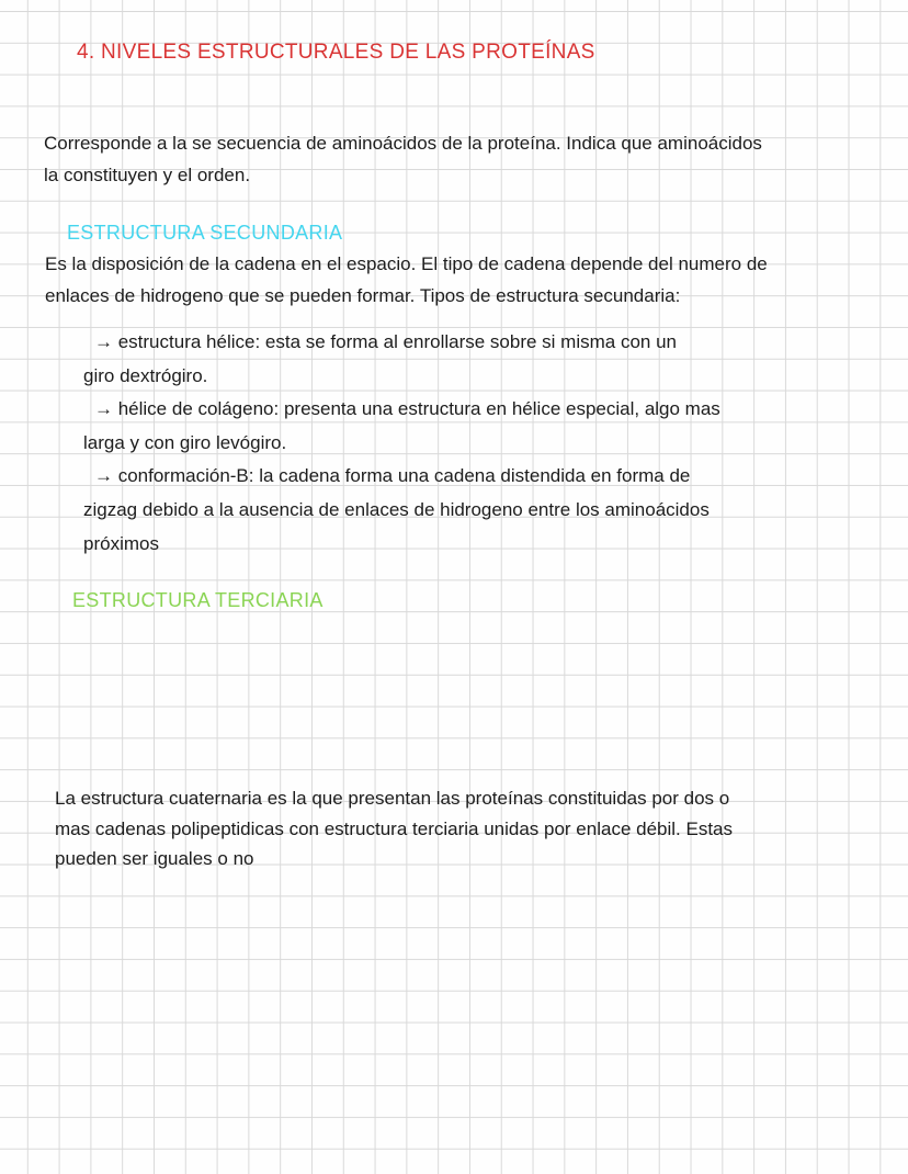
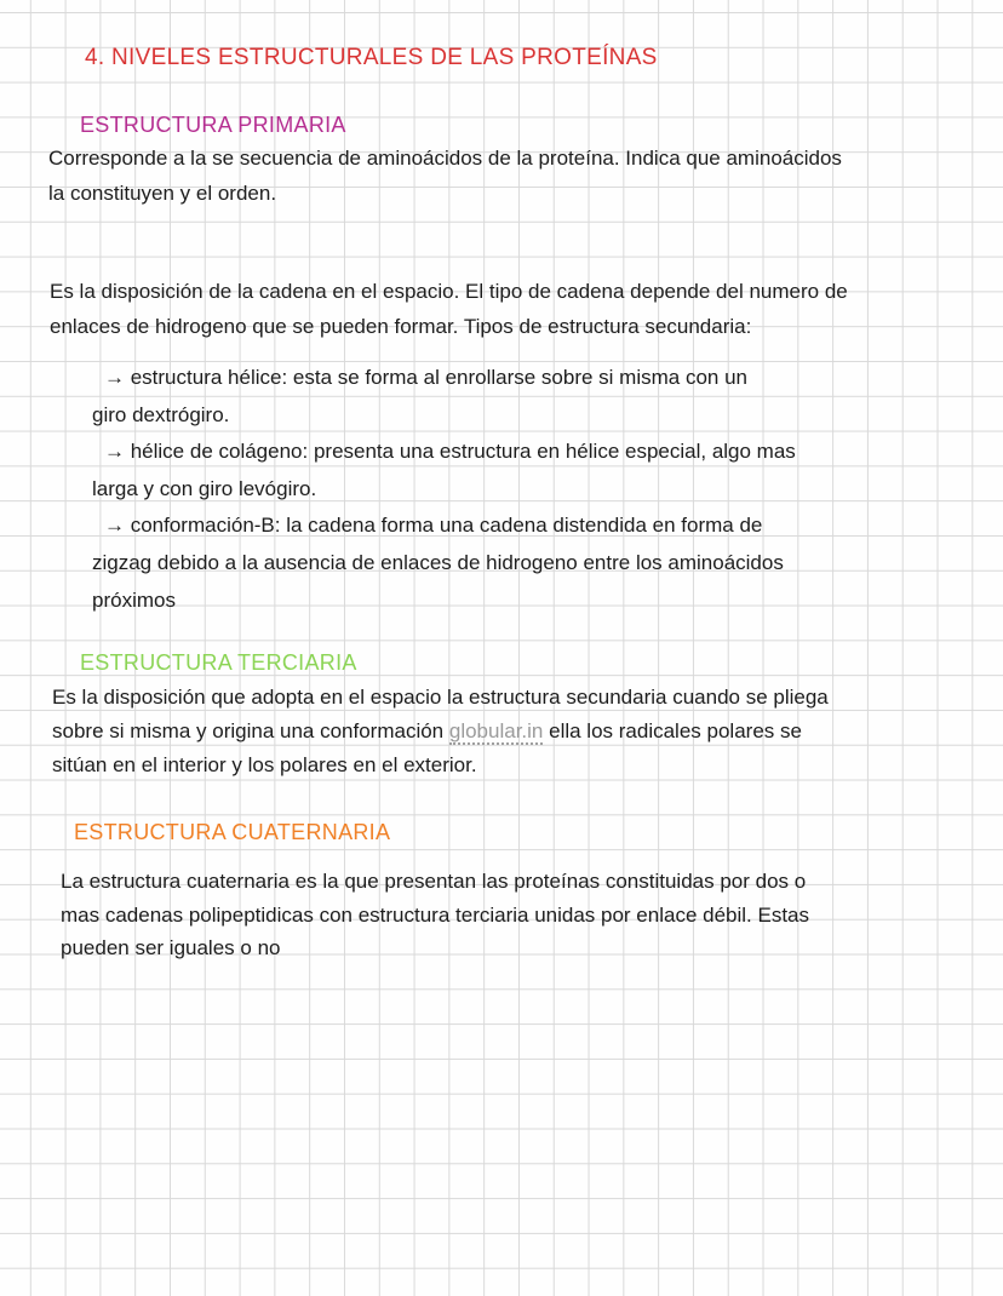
  4. NIVELES ESTRUCTURALES DE LAS PROTEÍNAS
+ ESTRUCTURA PRIMARIA
  Corresponde a la se secuencia de aminoácidos de la proteína. Indica que aminoácidos
  la constituyen y el orden.
- ESTRUCTURA SECUNDARIA
  Es la disposición de la cadena en el espacio. El tipo de cadena depende del numero de
  enlaces de hidrogeno que se pueden formar. Tipos de estructura secundaria:
  → estructura hélice: esta se forma al enrollarse sobre si misma con un
  giro dextrógiro.
  → hélice de colágeno: presenta una estructura en hélice especial, algo mas
  larga y con giro levógiro.
  → conformación-B: la cadena forma una cadena distendida en forma de
  zigzag debido a la ausencia de enlaces de hidrogeno entre los aminoácidos
  próximos
  ESTRUCTURA TERCIARIA
+ Es la disposición que adopta en el espacio la estructura secundaria cuando se pliega
+ sobre si misma y origina una conformación globular.in ella los radicales polares se
+ sitúan en el interior y los polares en el exterior.
+ ESTRUCTURA CUATERNARIA
  La estructura cuaternaria es la que presentan las proteínas constituidas por dos o
  mas cadenas polipeptidicas con estructura terciaria unidas por enlace débil. Estas
  pueden ser iguales o no
